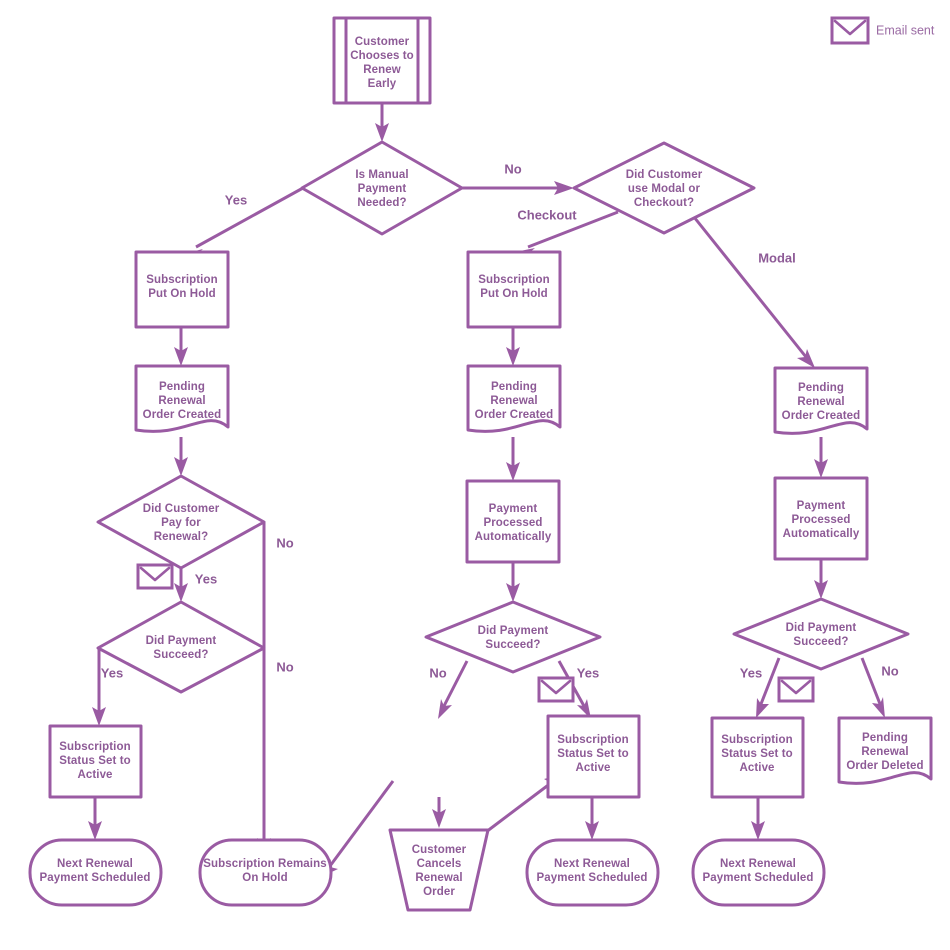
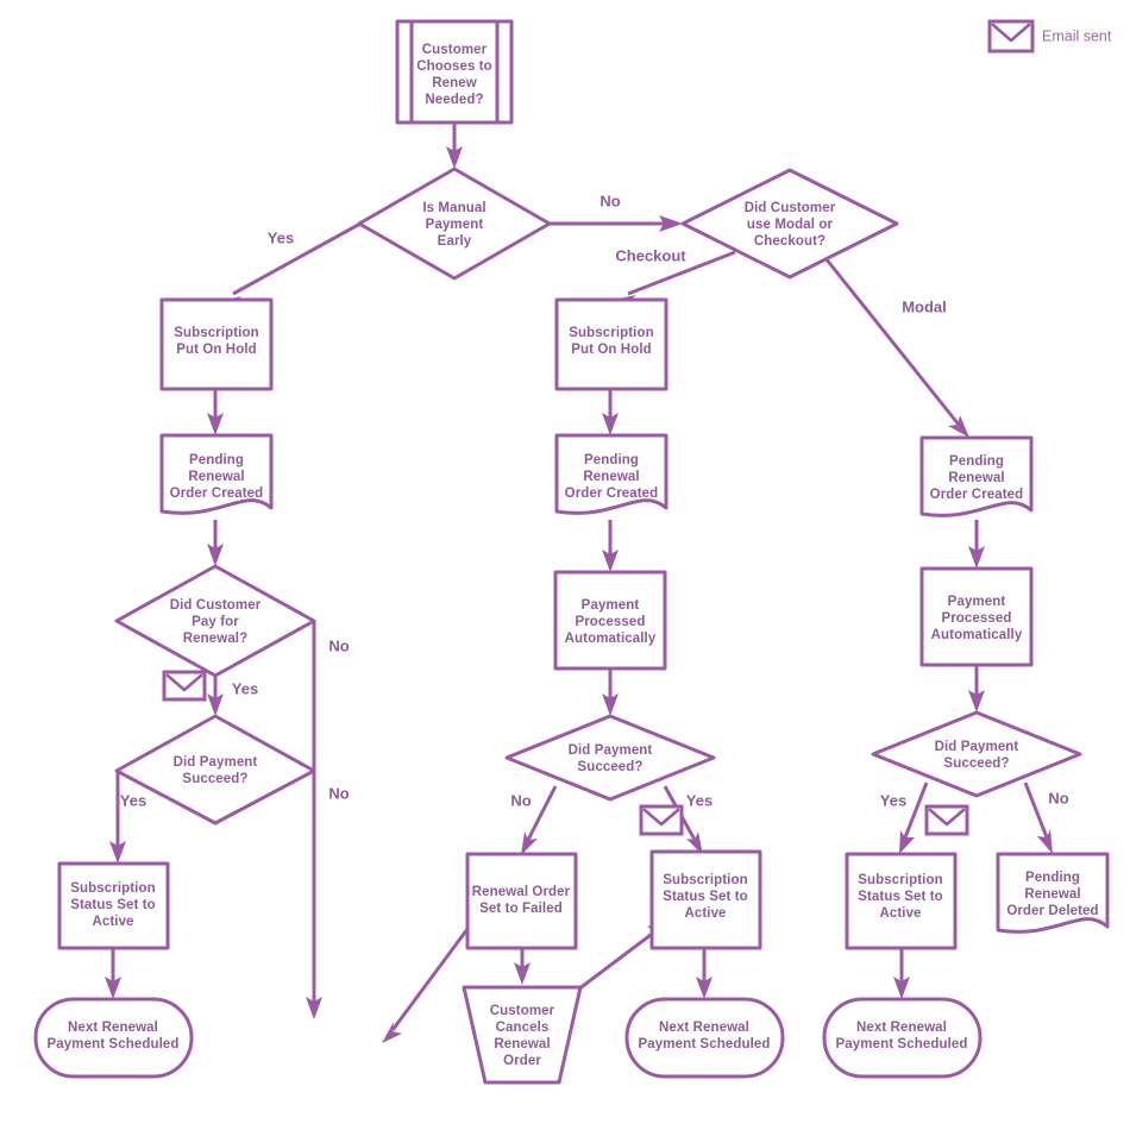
  Customer
  Chooses to
  Renew
- Early
+ Needed?
  Is Manual
  Payment
- Needed?
+ Early
  Did Customer
  use Modal or
  Checkout?
  Subscription
  Put On Hold
  Subscription
  Put On Hold
  Pending
  Renewal
  Order Created
  Pending
  Renewal
  Order Created
  Pending
  Renewal
  Order Created
  Did Customer
  Pay for
  Renewal?
  Payment
  Processed
  Automatically
  Payment
  Processed
  Automatically
  Did Payment
  Succeed?
  Did Payment
  Succeed?
  Did Payment
  Succeed?
  Subscription
  Status Set to
  Active
  Subscription
  Status Set to
  Active
  Subscription
  Status Set to
  Active
+ Renewal Order
+ Set to Failed
  Pending
  Renewal
  Order Deleted
  Customer
  Cancels
  Renewal
  Order
  Next Renewal
  Payment Scheduled
- Subscription Remains
- On Hold
  Next Renewal
  Payment Scheduled
  Next Renewal
  Payment Scheduled
  No
  Yes
  Checkout
  Modal
  No
  Yes
  Yes
  No
  No
  Yes
  Yes
  No
  Email sent
